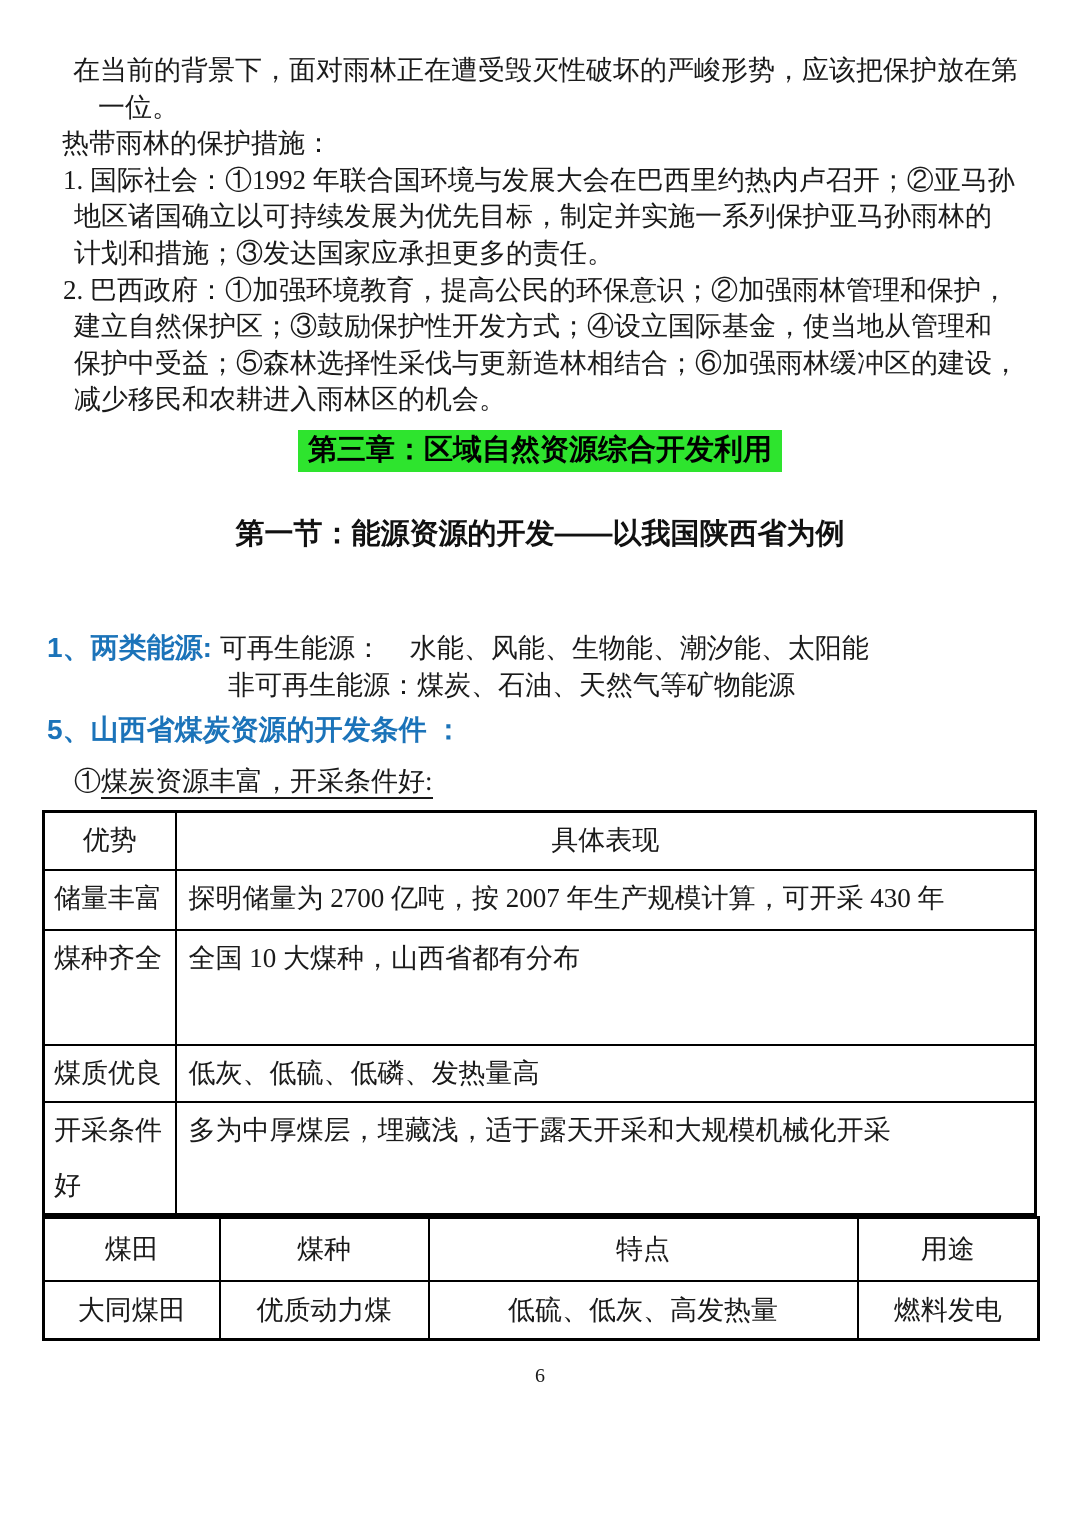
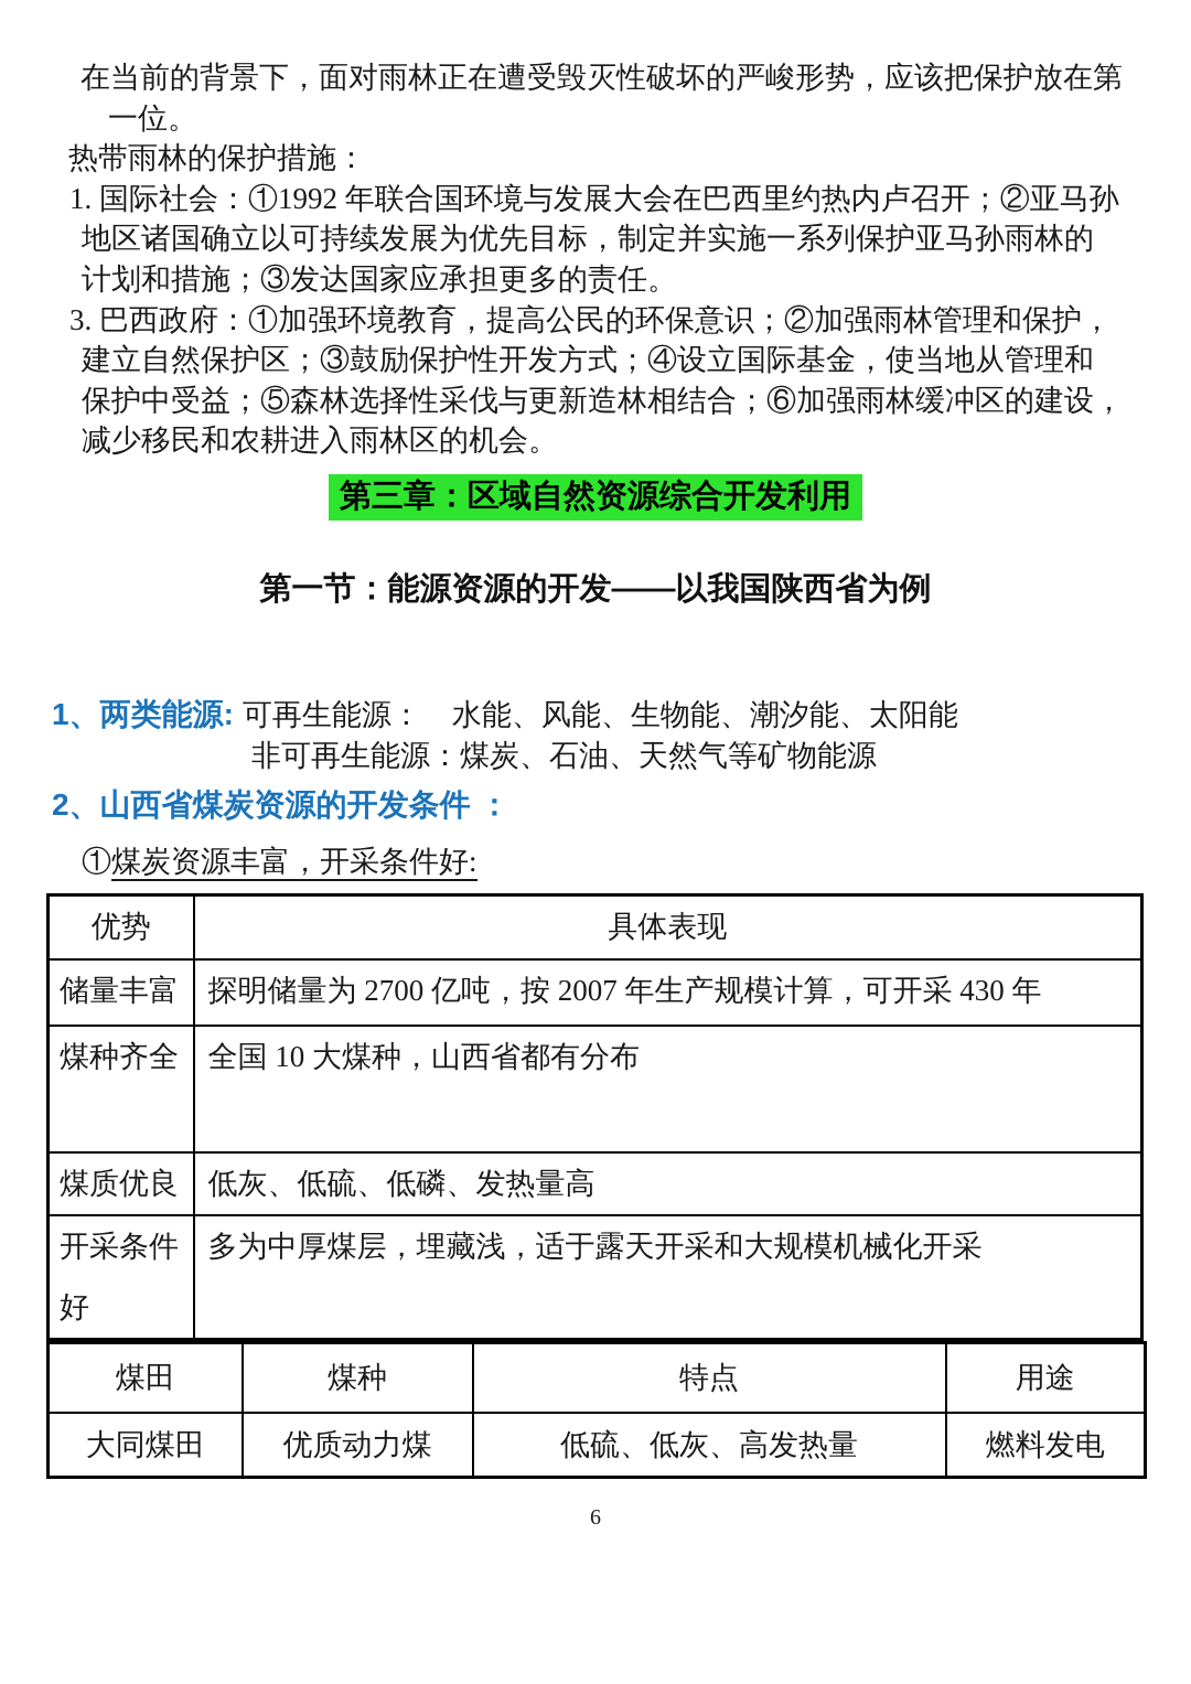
  在当前的背景下，面对雨林正在遭受毁灭性破坏的严峻形势，应该把保护放在第
  一位。
  热带雨林的保护措施：
  1. 国际社会：①1992 年联合国环境与发展大会在巴西里约热内卢召开；②亚马孙
  地区诸国确立以可持续发展为优先目标，制定并实施一系列保护亚马孙雨林的
  计划和措施；③发达国家应承担更多的责任。
- 2. 巴西政府：①加强环境教育，提高公民的环保意识；②加强雨林管理和保护，
+ 3. 巴西政府：①加强环境教育，提高公民的环保意识；②加强雨林管理和保护，
  建立自然保护区；③鼓励保护性开发方式；④设立国际基金，使当地从管理和
  保护中受益；⑤森林选择性采伐与更新造林相结合；⑥加强雨林缓冲区的建设，
  减少移民和农耕进入雨林区的机会。
  第三章：区域自然资源综合开发利用
  第一节：能源资源的开发——以我国陕西省为例
  1、两类能源: 可再生能源： 水能、风能、生物能、潮汐能、太阳能
  非可再生能源：煤炭、石油、天然气等矿物能源
- 5、山西省煤炭资源的开发条件 ：
+ 2、山西省煤炭资源的开发条件 ：
  ①煤炭资源丰富，开采条件好:
  优势	具体表现
  储量丰富	探明储量为 2700 亿吨，按 2007 年生产规模计算，可开采 430 年
  煤种齐全	全国 10 大煤种，山西省都有分布
  煤质优良	低灰、低硫、低磷、发热量高
  开采条件好	多为中厚煤层，埋藏浅，适于露天开采和大规模机械化开采
  煤田	煤种	特点	用途
  大同煤田	优质动力煤	低硫、低灰、高发热量	燃料发电
  6
